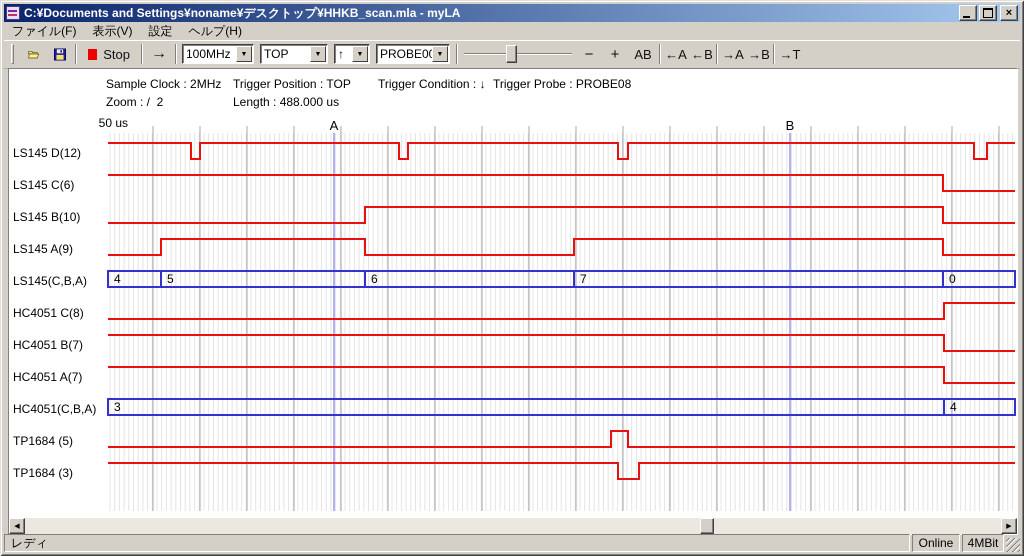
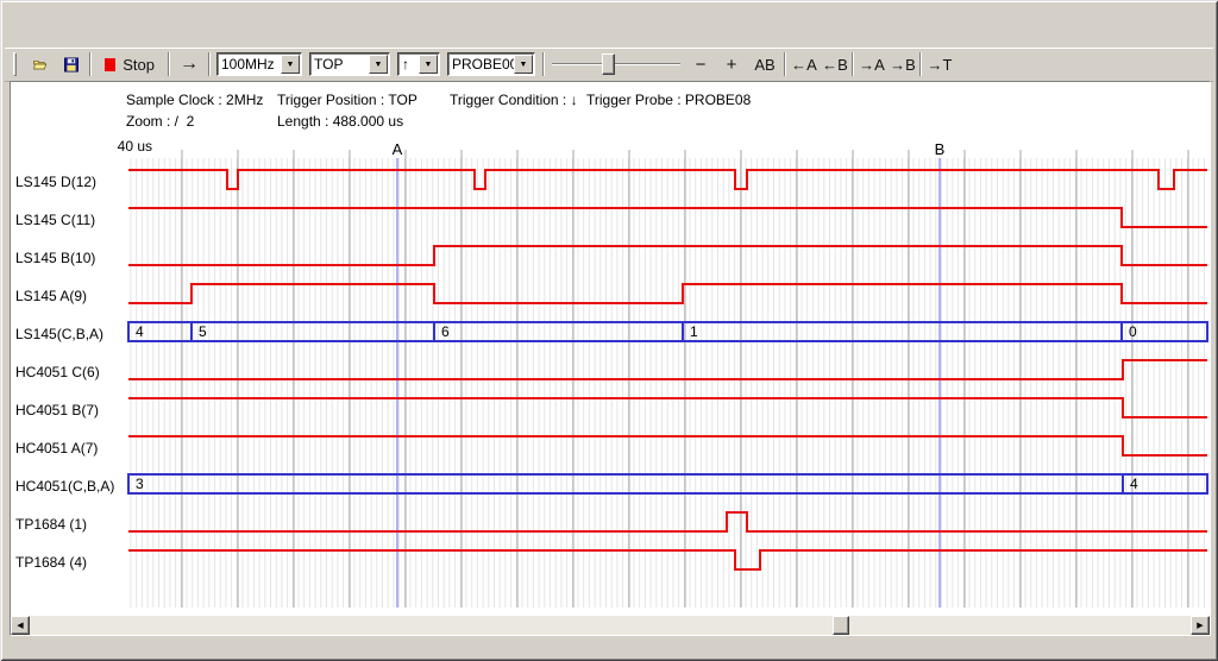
- C:¥Documents and Settings¥noname¥デスクトップ¥HHKB_scan.mla - myLA
- ×
- ファイル(F)
- 表示(V)
- 設定
- ヘルプ(H)
  Stop
  →
  100MHz
  TOP
  ↑
  PROBE0
  −
  +
  AB
  ←A
  ←B
  →A
  →B
  →T
  Sample Clock : 2MHz
  Trigger Position : TOP
  Trigger Condition : ↓
  Trigger Probe : PROBE08
  Zoom : / 2
  Length : 488.000 us
- 50 us
+ 40 us
  A
  B
  4
  5
  6
- 7
+ 1
  0
  3
  4
  LS145 D(12)
- LS145 C(6)
+ LS145 C(11)
  LS145 B(10)
  LS145 A(9)
  LS145(C,B,A)
- HC4051 C(8)
+ HC4051 C(6)
  HC4051 B(7)
  HC4051 A(7)
  HC4051(C,B,A)
- TP1684 (5)
+ TP1684 (1)
- TP1684 (3)
+ TP1684 (4)
- レディ
- Online
- 4MBit
